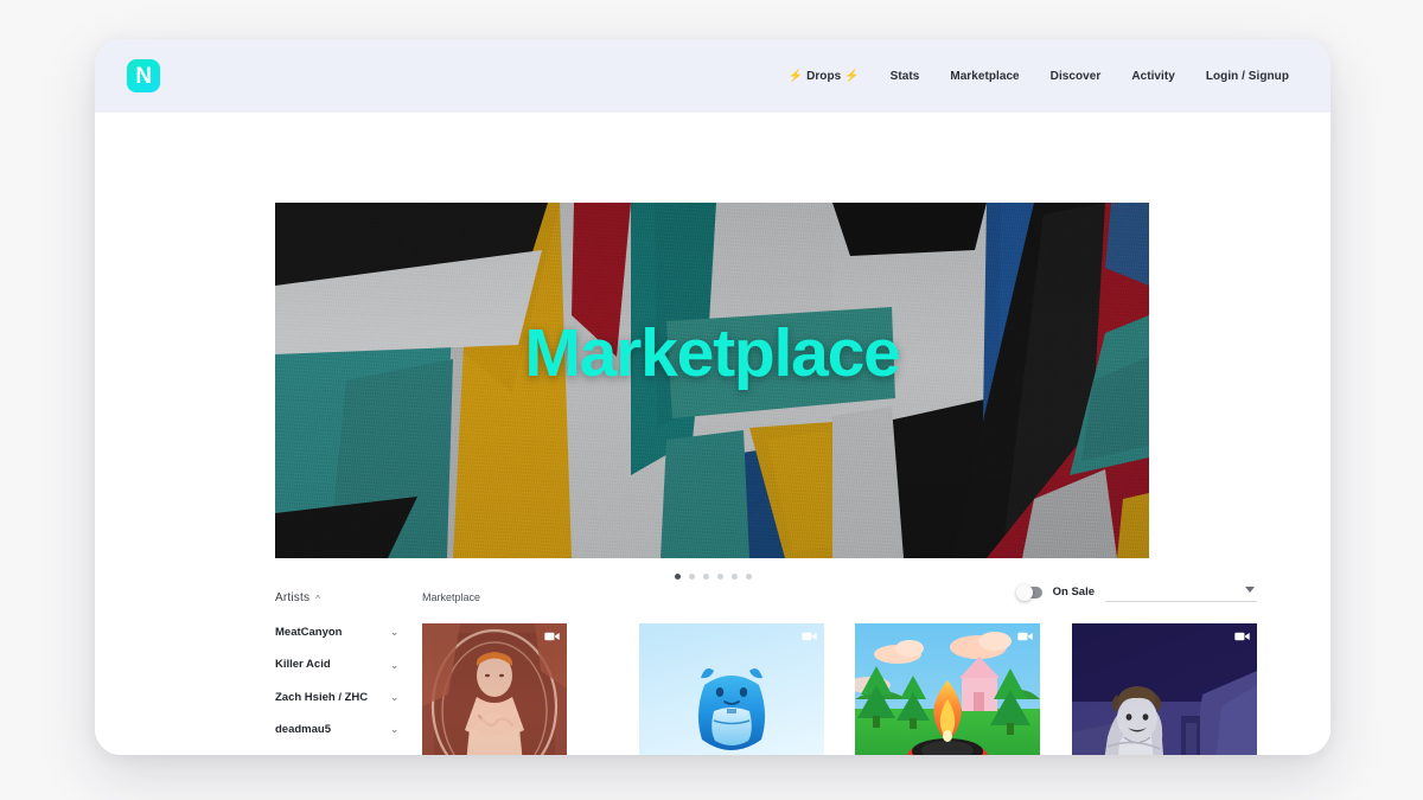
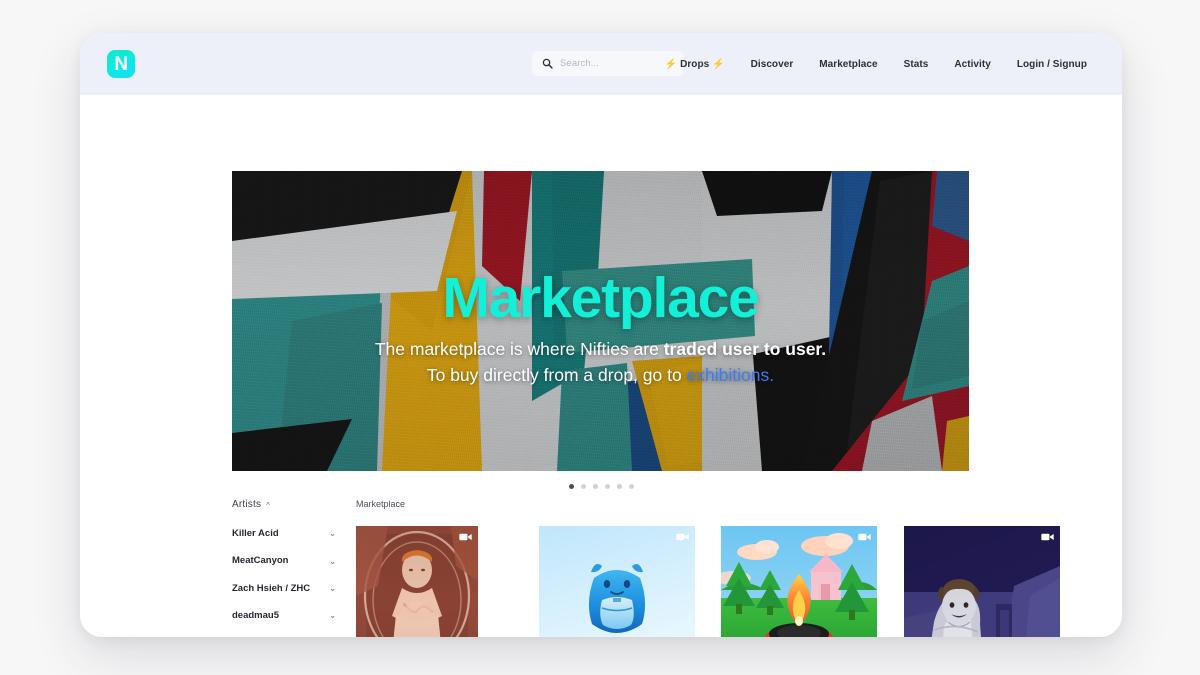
  N
+ Search...
  ⚡ Drops ⚡
- Stats
+ Discover
  Marketplace
- Discover
+ Stats
  Activity
  Login / Signup
  Marketplace
+ The marketplace is where Nifties are traded user to user.
+ To buy directly from a drop, go to exhibitions.
  Artists
  ^
- MeatCanyon
+ Killer Acid
  ⌄
- Killer Acid
+ MeatCanyon
  ⌄
  Zach Hsieh / ZHC
  ⌄
  deadmau5
  ⌄
  Marketplace
- On Sale
